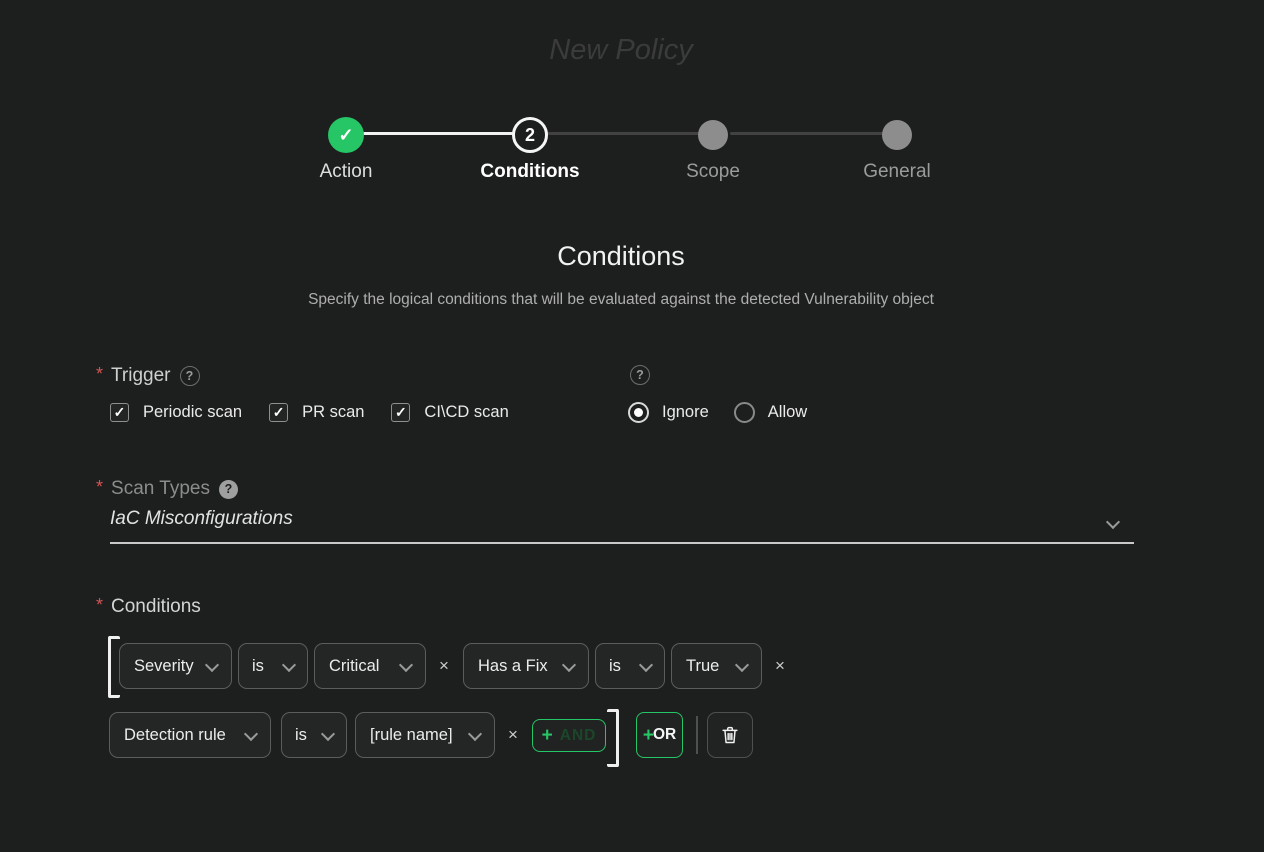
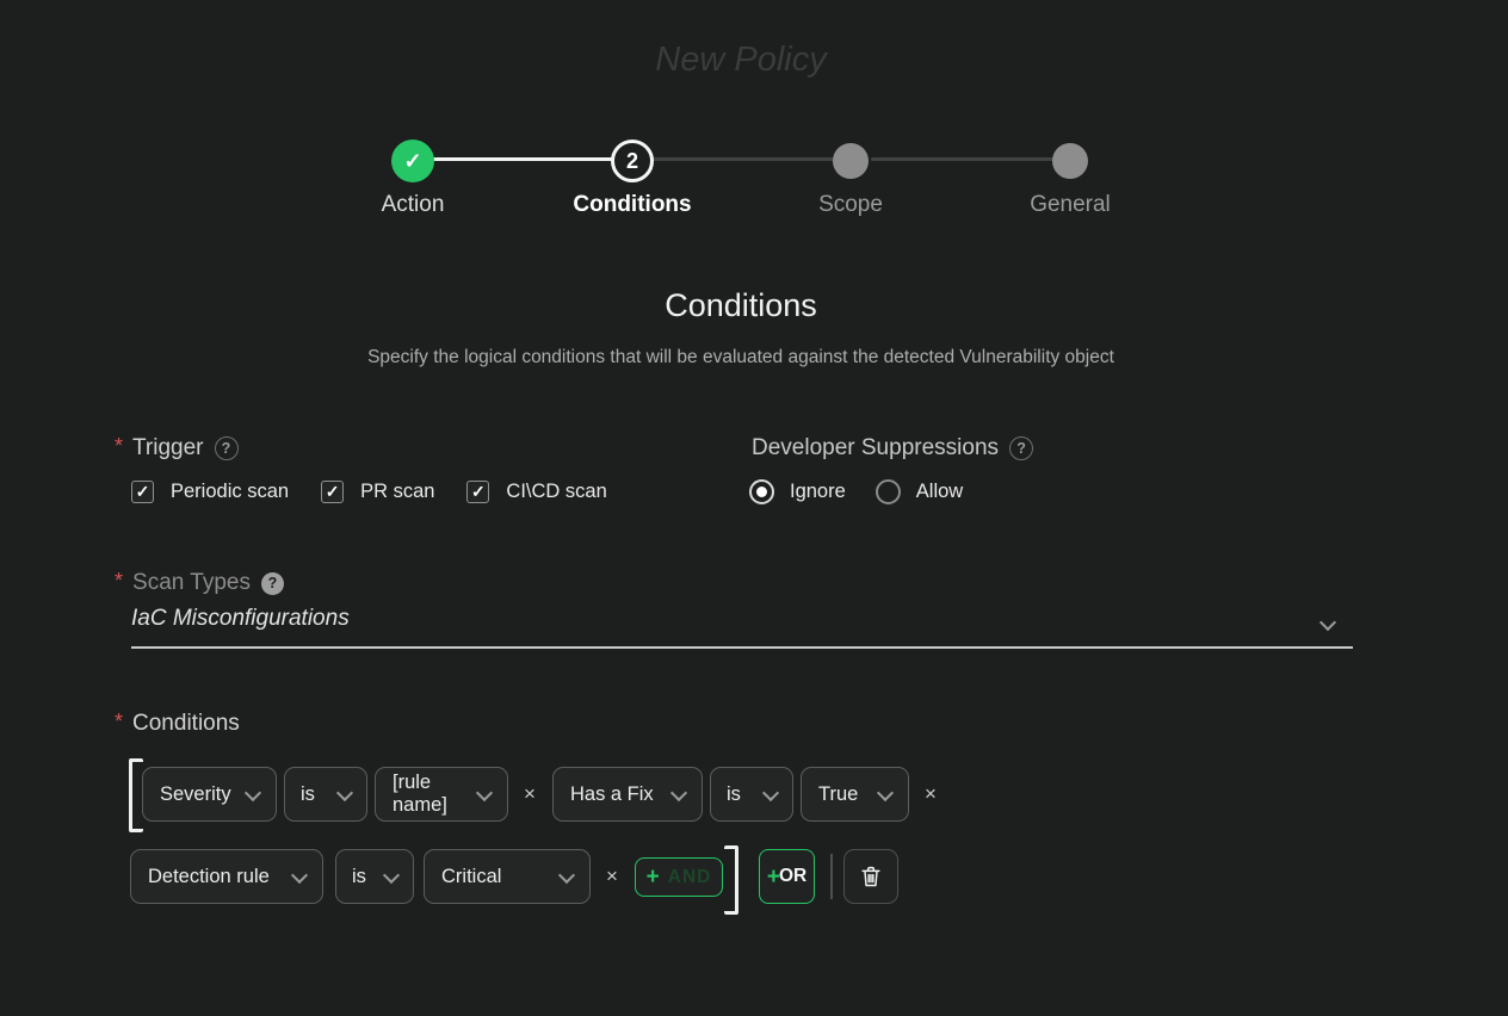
  New Policy
  ✓
  2
  Action
  Conditions
  Scope
  General
  Conditions
  Specify the logical conditions that will be evaluated against the detected Vulnerability object
  *
  Trigger
  ?
  ✓
  Periodic scan
  ✓
  PR scan
  ✓
  CI\CD scan
+ Developer Suppressions
  ?
  Ignore
  Allow
  *
  Scan Types
  ?
  IaC Misconfigurations
  *
  Conditions
  Severity
  is
- Critical
+ [rule name]
  ×
  Has a Fix
  is
  True
  ×
  Detection rule
  is
- [rule name]
+ Critical
  ×
  +
  AND
  +
  OR
